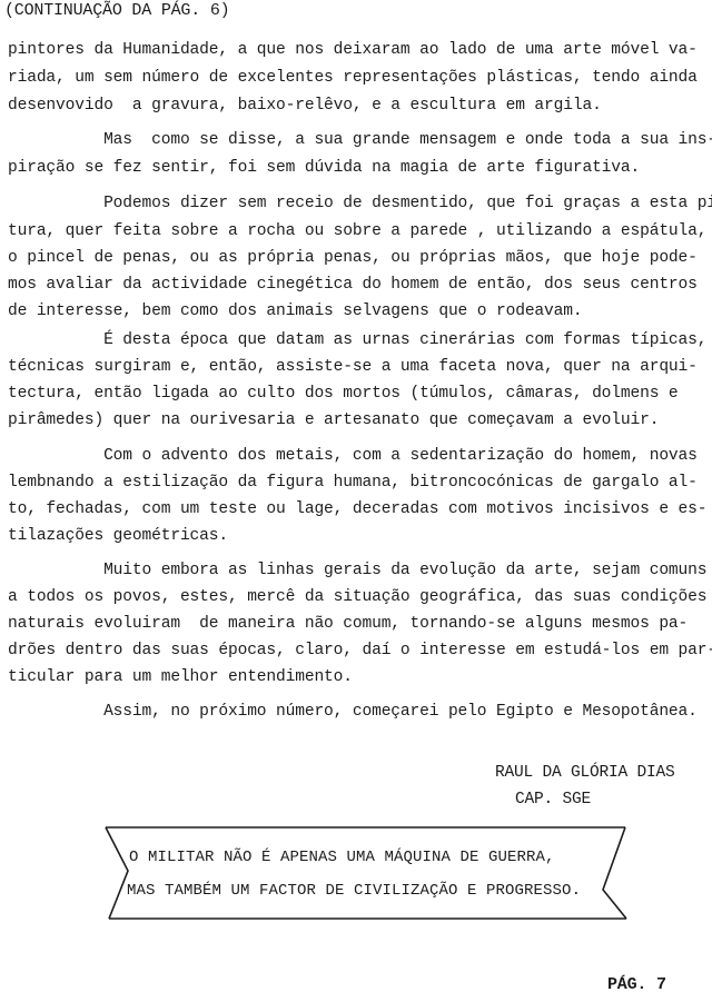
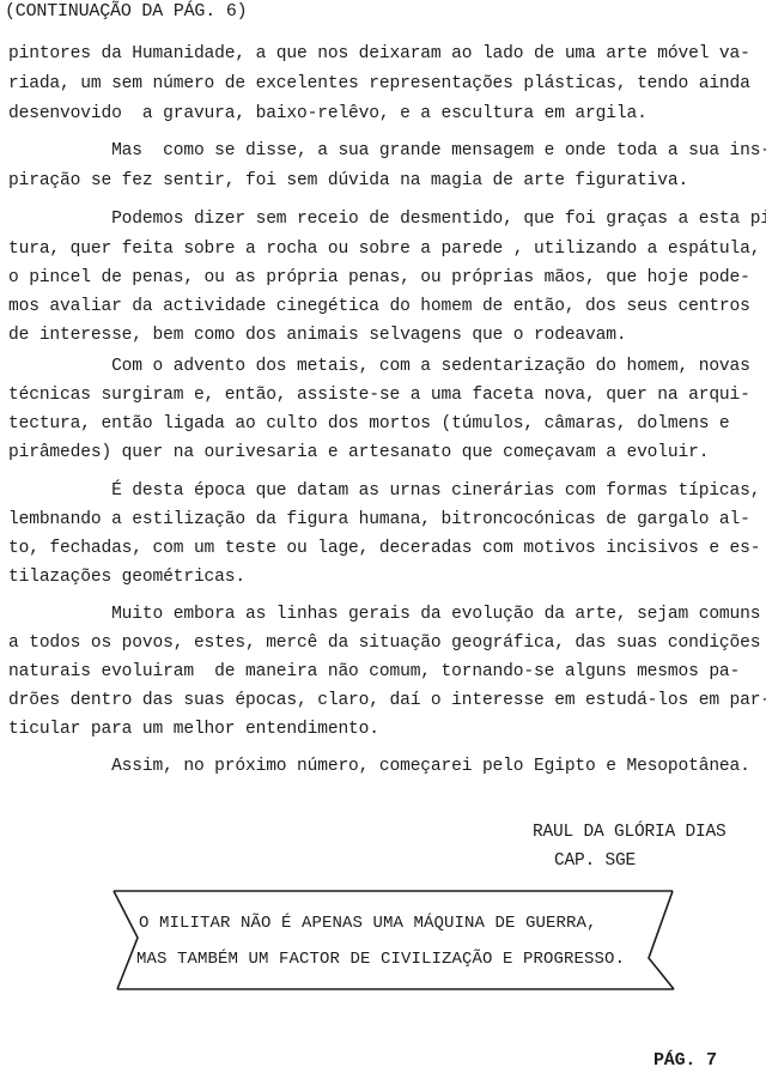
  (CONTINUAÇÃO DA PÁG. 6)
  pintores da Humanidade, a que nos deixaram ao lado de uma arte móvel va-
  riada, um sem número de excelentes representações plásticas, tendo ainda
  desenvovido a gravura, baixo-relêvo, e a escultura em argila.
  Mas como se disse, a sua grande mensagem e onde toda a sua ins
  piração se fez sentir, foi sem dúvida na magia de arte figurativa.
  Podemos dizer sem receio de desmentido, que foi graças a esta p
  tura, quer feita sobre a rocha ou sobre a parede , utilizando a espátula,
  o pincel de penas, ou as própria penas, ou próprias mãos, que hoje pode-
  mos avaliar da actividade cinegética do homem de então, dos seus centros
  de interesse, bem como dos animais selvagens que o rodeavam.
- É desta época que datam as urnas cinerárias com formas típicas,
+ Com o advento dos metais, com a sedentarização do homem, novas
  técnicas surgiram e, então, assiste-se a uma faceta nova, quer na arqui-
  tectura, então ligada ao culto dos mortos (túmulos, câmaras, dolmens e
  pirâmedes) quer na ourivesaria e artesanato que começavam a evoluir.
- Com o advento dos metais, com a sedentarização do homem, novas
+ É desta época que datam as urnas cinerárias com formas típicas,
  lembnando a estilização da figura humana, bitroncocónicas de gargalo al-
  to, fechadas, com um teste ou lage, deceradas com motivos incisivos e es-
  tilazações geométricas.
  Muito embora as linhas gerais da evolução da arte, sejam comuns
  a todos os povos, estes, mercê da situação geográfica, das suas condições
  naturais evoluiram de maneira não comum, tornando-se alguns mesmos pa-
  drões dentro das suas épocas, claro, daí o interesse em estudá-los em par
  ticular para um melhor entendimento.
  Assim, no próximo número, começarei pelo Egipto e Mesopotânea.
  RAUL DA GLÓRIA DIAS
  CAP. SGE
  O MILITAR NÃO É APENAS UMA MÁQUINA DE GUERRA,
  MAS TAMBÉM UM FACTOR DE CIVILIZAÇÃO E PROGRESSO.
  PÁG. 7
